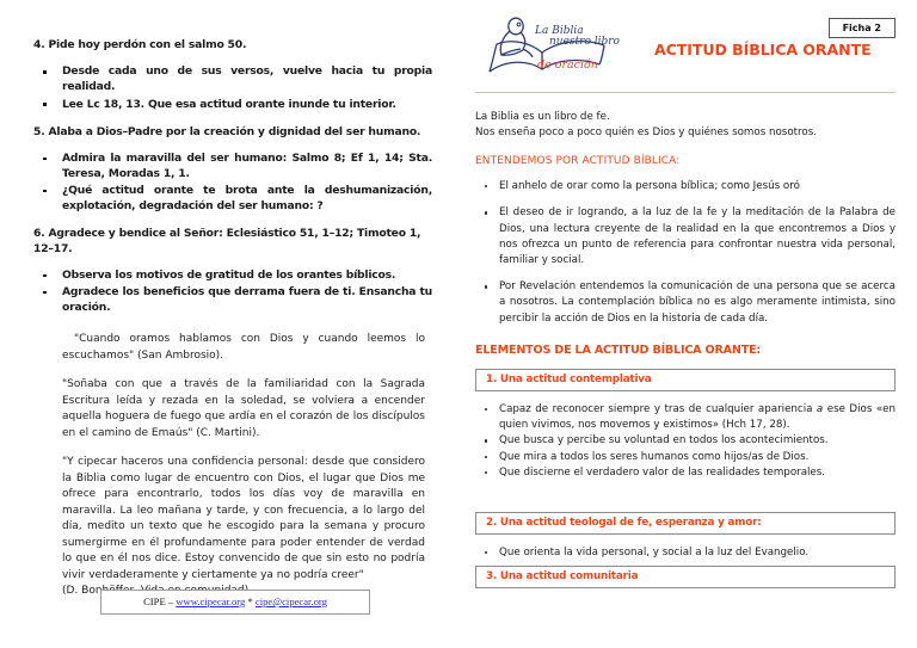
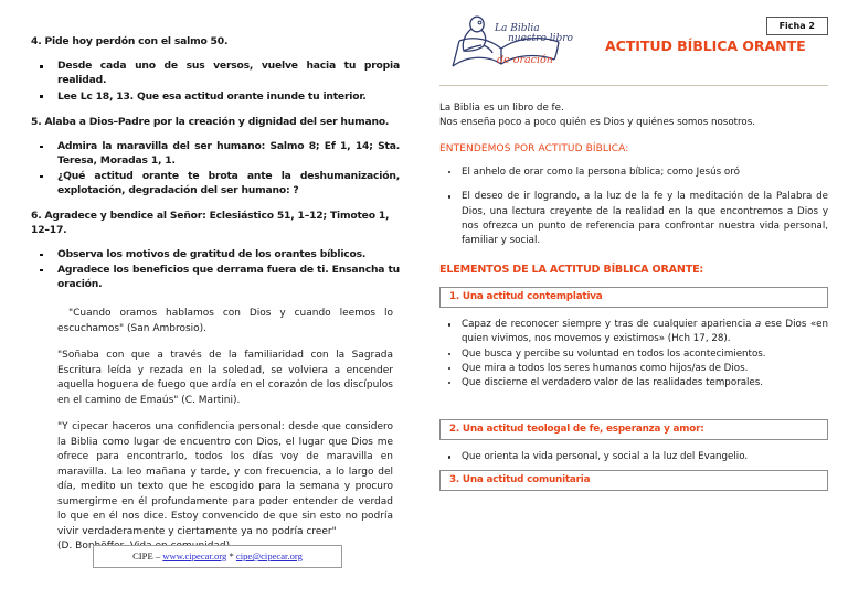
  4. Pide hoy perdón con el salmo 50.
  Desde cada uno de sus versos, vuelve hacia tu propia realidad.
  Lee Lc 18, 13. Que esa actitud orante inunde tu interior.
  5. Alaba a Dios–Padre por la creación y dignidad del ser humano.
  Admira la maravilla del ser humano: Salmo 8; Ef 1, 14; Sta. Teresa, Moradas 1, 1.
  ¿Qué actitud orante te brota ante la deshumanización, explotación, degradación del ser humano: ?
  6. Agradece y bendice al Señor: Eclesiástico 51, 1–12; Timoteo 1, 12–17.
  Observa los motivos de gratitud de los orantes bíblicos.
  Agradece los beneficios que derrama fuera de ti. Ensancha tu oración.
  "Cuando oramos hablamos con Dios y cuando leemos lo escuchamos" (San Ambrosio).
  "Soñaba con que a través de la familiaridad con la Sagrada Escritura leída y rezada en la soledad, se volviera a encender aquella hoguera de fuego que ardía en el corazón de los discípulos en el camino de Emaús" (C. Martini).
  "Y cipecar haceros una confidencia personal: desde que considero la Biblia como lugar de encuentro con Dios, el lugar que Dios me ofrece para encontrarlo, todos los días voy de maravilla en maravilla. La leo mañana y tarde, y con frecuencia, a lo largo del día, medito un texto que he escogido para la semana y procuro sumergirme en él profundamente para poder entender de verdad lo que en él nos dice. Estoy convencido de que sin esto no podría vivir verdaderamente y ciertamente ya no podría creer"
  CIPE – www.cipecar.org * cipe@cipecar.org
  La Biblia
  nuestro libro
  de oración
  ACTITUD BÍBLICA ORANTE
  Ficha 2
  La Biblia es un libro de fe.
  Nos enseña poco a poco quién es Dios y quiénes somos nosotros.
  ENTENDEMOS POR ACTITUD BÍBLICA:
  El anhelo de orar como la persona bíblica; como Jesús oró
  El deseo de ir logrando, a la luz de la fe y la meditación de la Palabra de Dios, una lectura creyente de la realidad en la que encontremos a Dios y nos ofrezca un punto de referencia para confrontar nuestra vida personal, familiar y social.
- Por Revelación entendemos la comunicación de una persona que se acerca a nosotros. La contemplación bíblica no es algo meramente intimista, sino percibir la acción de Dios en la historia de cada día.
  ELEMENTOS DE LA ACTITUD BÍBLICA ORANTE:
  1. Una actitud contemplativa
  Capaz de reconocer siempre y tras de cualquier apariencia a ese Dios «en quien vivimos, nos movemos y existimos» (Hch 17, 28).
  Que busca y percibe su voluntad en todos los acontecimientos.
  Que mira a todos los seres humanos como hijos/as de Dios.
  Que discierne el verdadero valor de las realidades temporales.
  2. Una actitud teologal de fe, esperanza y amor:
  Que orienta la vida personal, y social a la luz del Evangelio.
  3. Una actitud comunitaria
